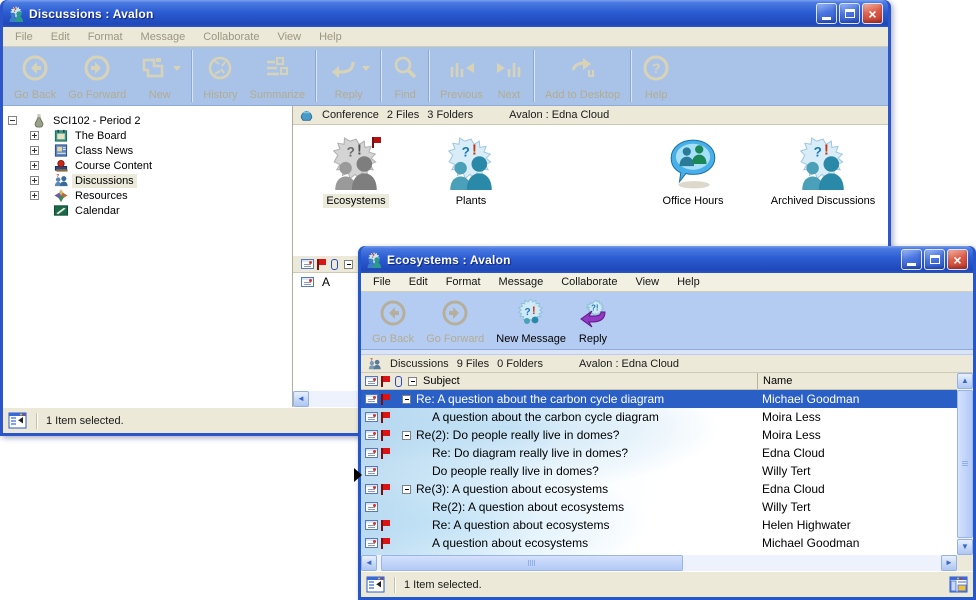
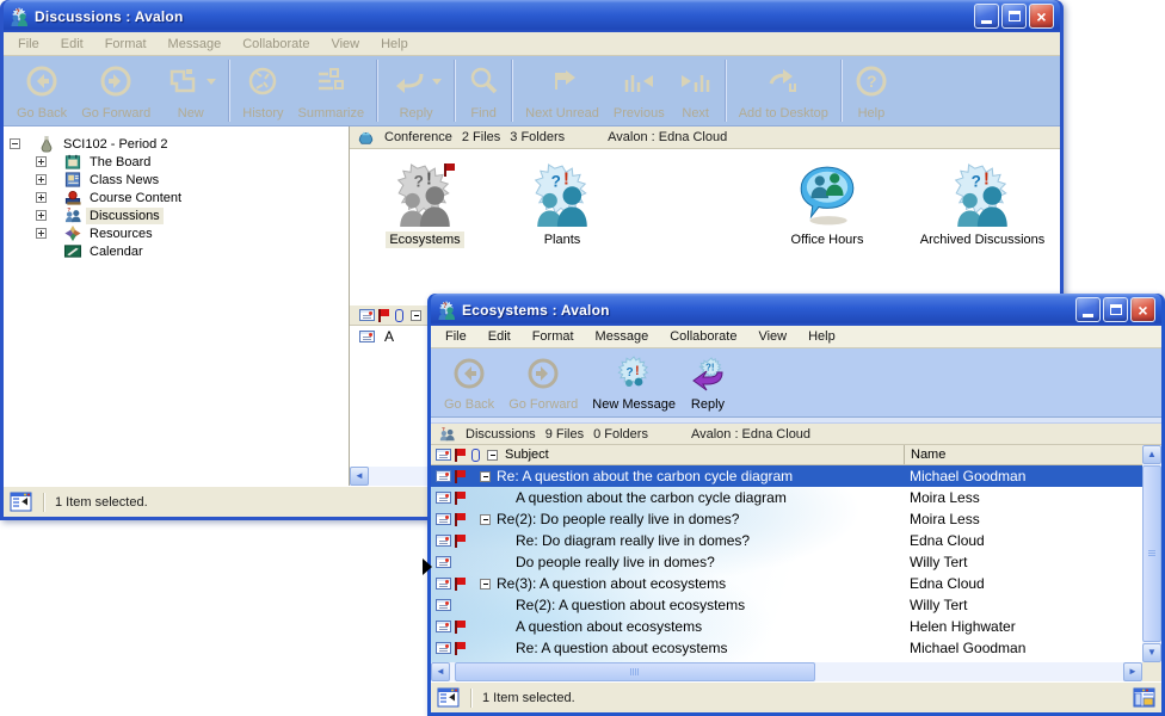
  Discussions : Avalon
  ×
  File
  Edit
  Format
  Message
  Collaborate
  View
  Help
  Go Back
  Go Forward
  New
  History
  Summarize
  Reply
  Find
+ Next Unread
  Previous
  Next
  Add to Desktop
  ?
  Help
  SCI102 - Period 2
  The Board
  Class News
  Course Content
  Discussions
  Resources
  Calendar
  Conference
  2 Files
  3 Folders
  Avalon : Edna Cloud
  ?
  !
  Ecosystems
  ?
  !
  Plants
  Office Hours
  ?
  !
  Archived Discussions
  A
  ◄
  1 Item selected.
  Ecosystems : Avalon
  ×
  File
  Edit
  Format
  Message
  Collaborate
  View
  Help
  Go Back
  Go Forward
  ?
  !
  New Message
  ?!
  Reply
  Discussions
  9 Files
  0 Folders
  Avalon : Edna Cloud
  Subject
  Name
  Re: A question about the carbon cycle diagram
  Michael Goodman
  A question about the carbon cycle diagram
  Moira Less
  Re(2): Do people really live in domes?
  Moira Less
  Re: Do diagram really live in domes?
  Edna Cloud
  Do people really live in domes?
  Willy Tert
  Re(3): A question about ecosystems
  Edna Cloud
  Re(2): A question about ecosystems
  Willy Tert
- Re: A question about ecosystems
+ A question about ecosystems
  Helen Highwater
- A question about ecosystems
+ Re: A question about ecosystems
  Michael Goodman
  ▲
  ▼
  ◄
  ►
  1 Item selected.
